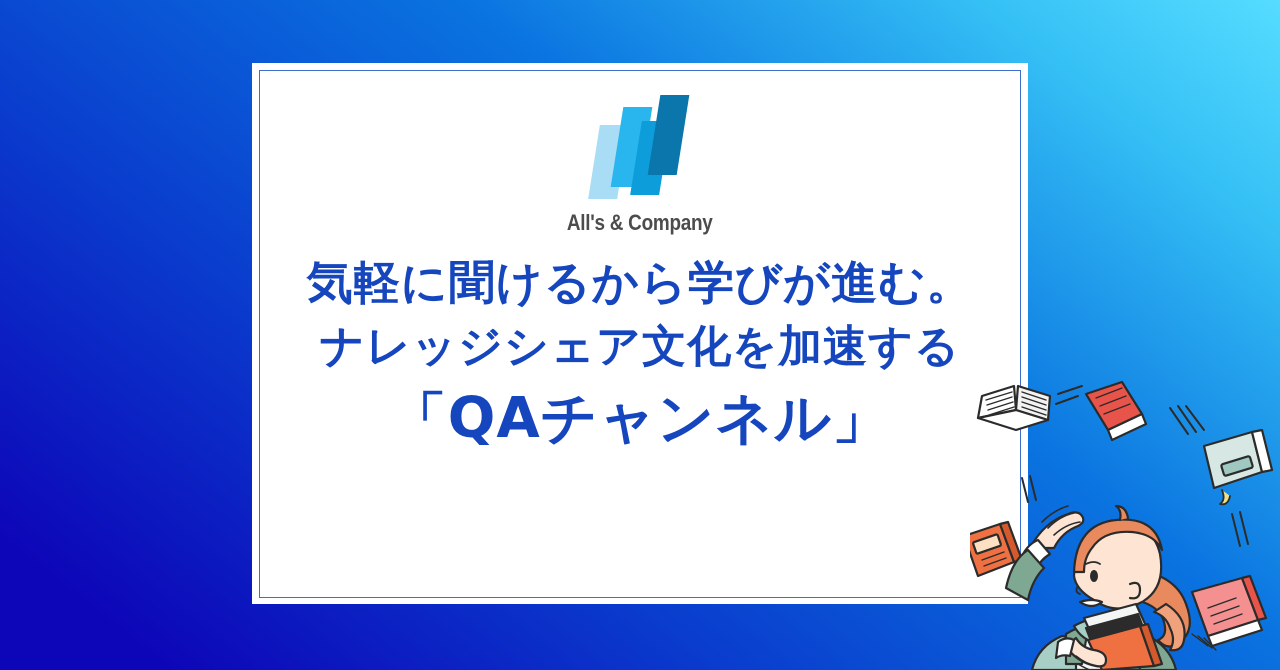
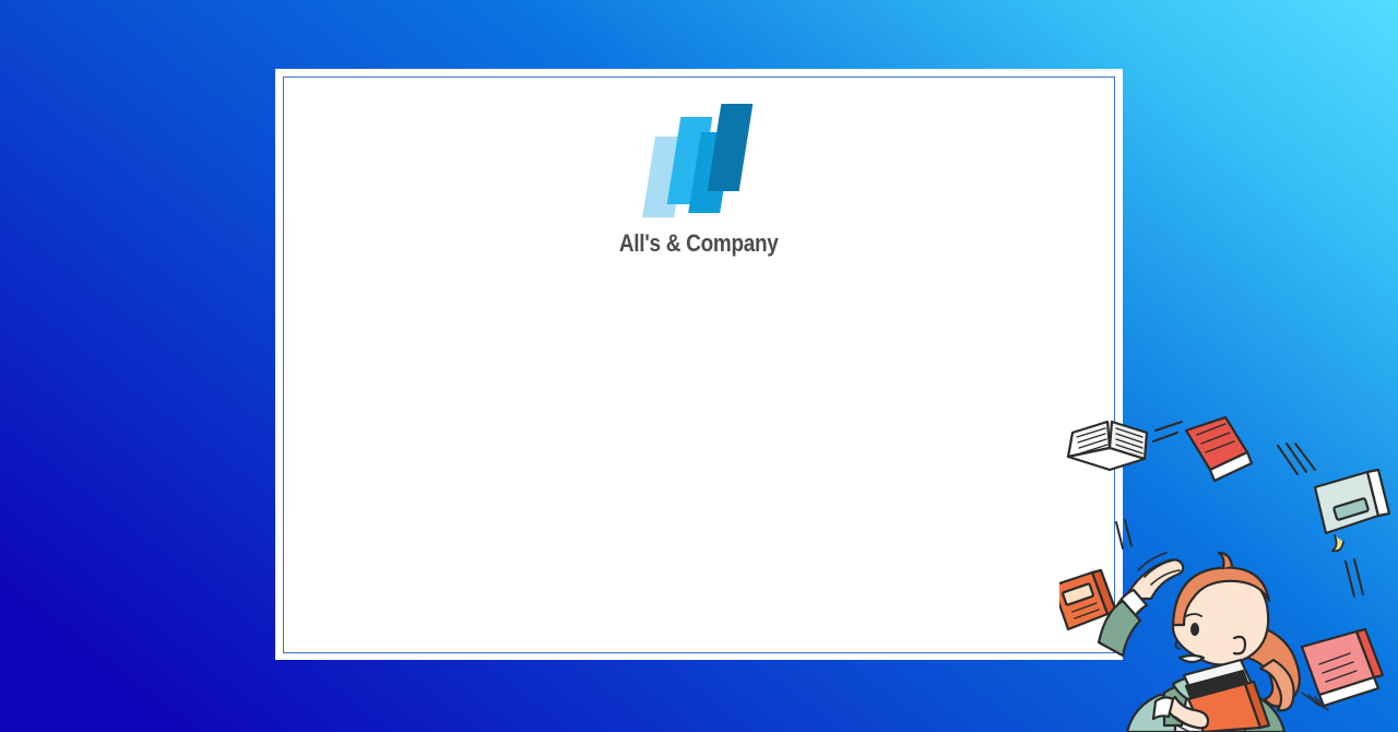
  All's & Company
- 気軽に聞けるから学びが進む。
- ナレッジシェア文化を加速する
- 「QAチャンネル」
